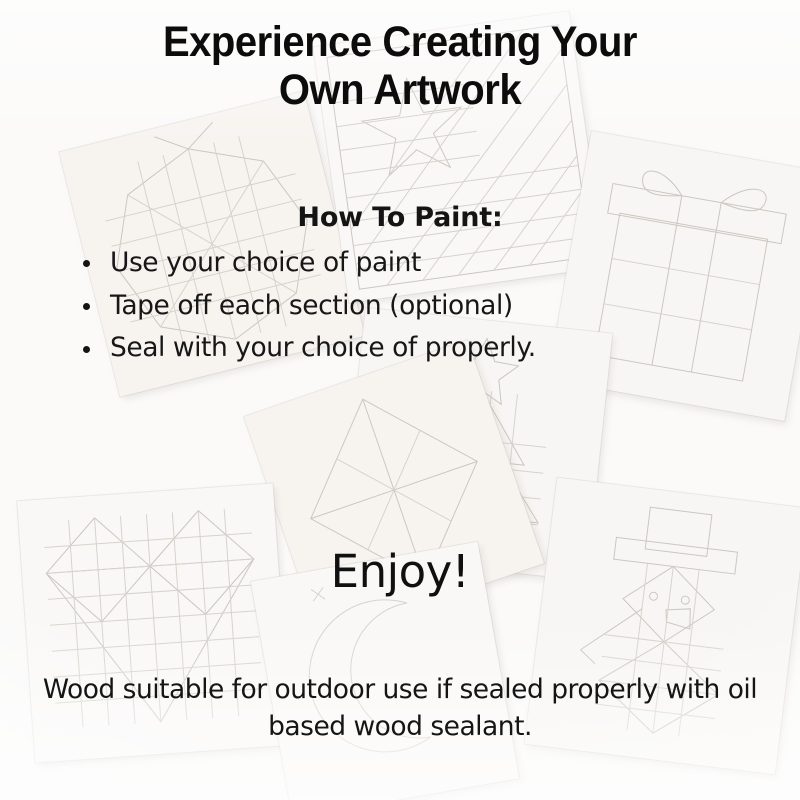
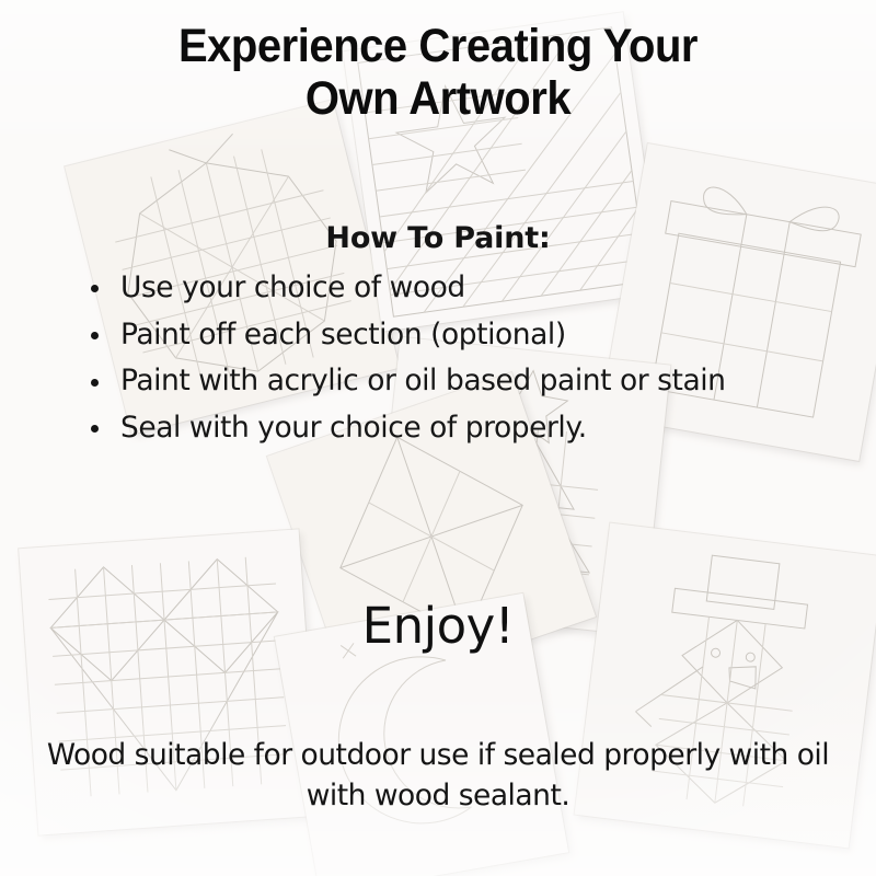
  Experience Creating Your
  Own Artwork
  How To Paint:
- Use your choice of paint
+ Use your choice of wood
- Tape off each section (optional)
+ Paint off each section (optional)
+ Paint with acrylic or oil based paint or stain
  Seal with your choice of properly.
  Enjoy!
- Wood suitable for outdoor use if sealed properly with oil based wood sealant.
+ Wood suitable for outdoor use if sealed properly with oil with wood sealant.
